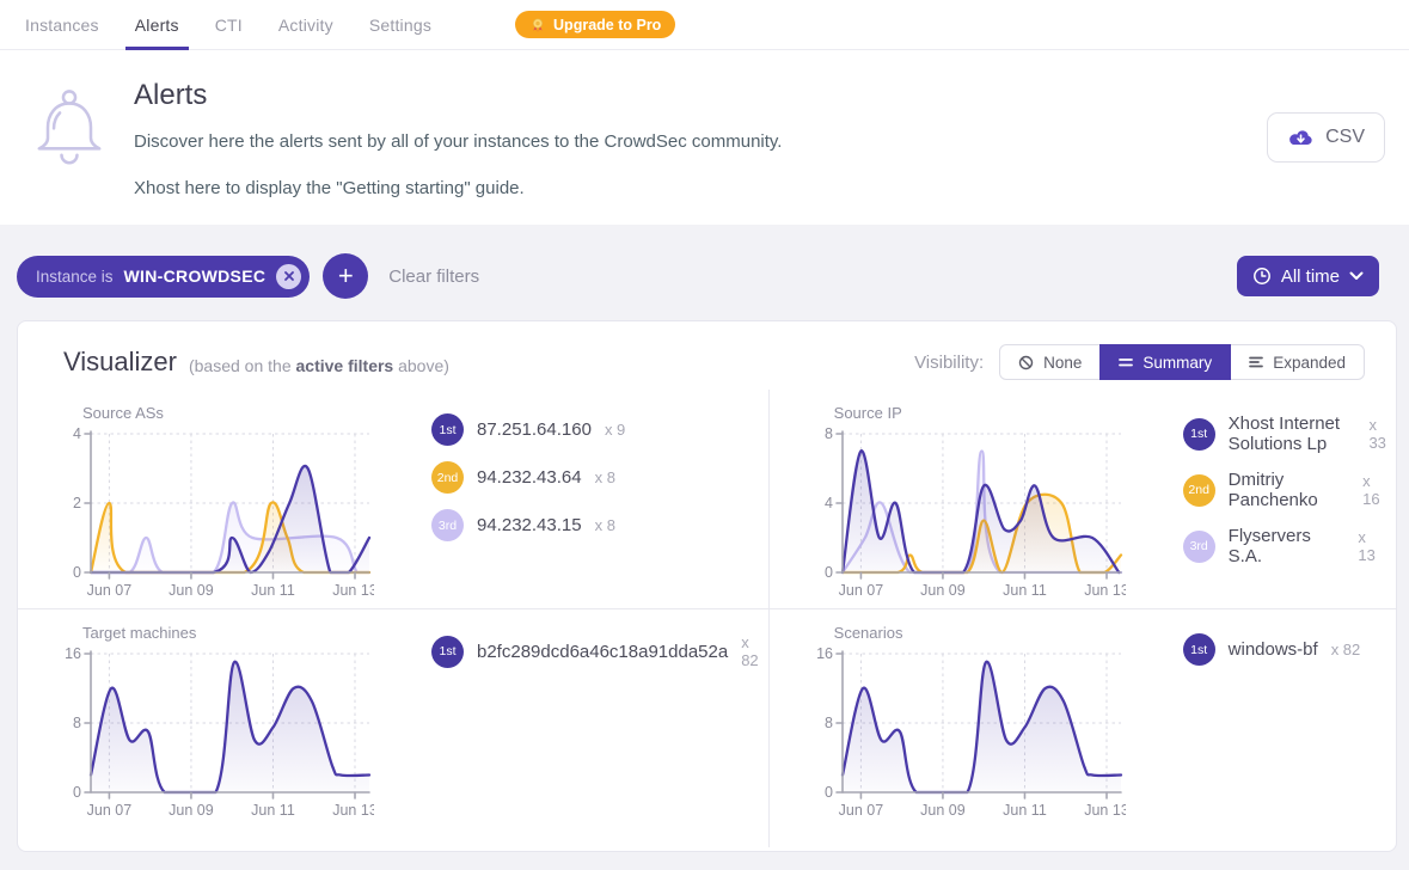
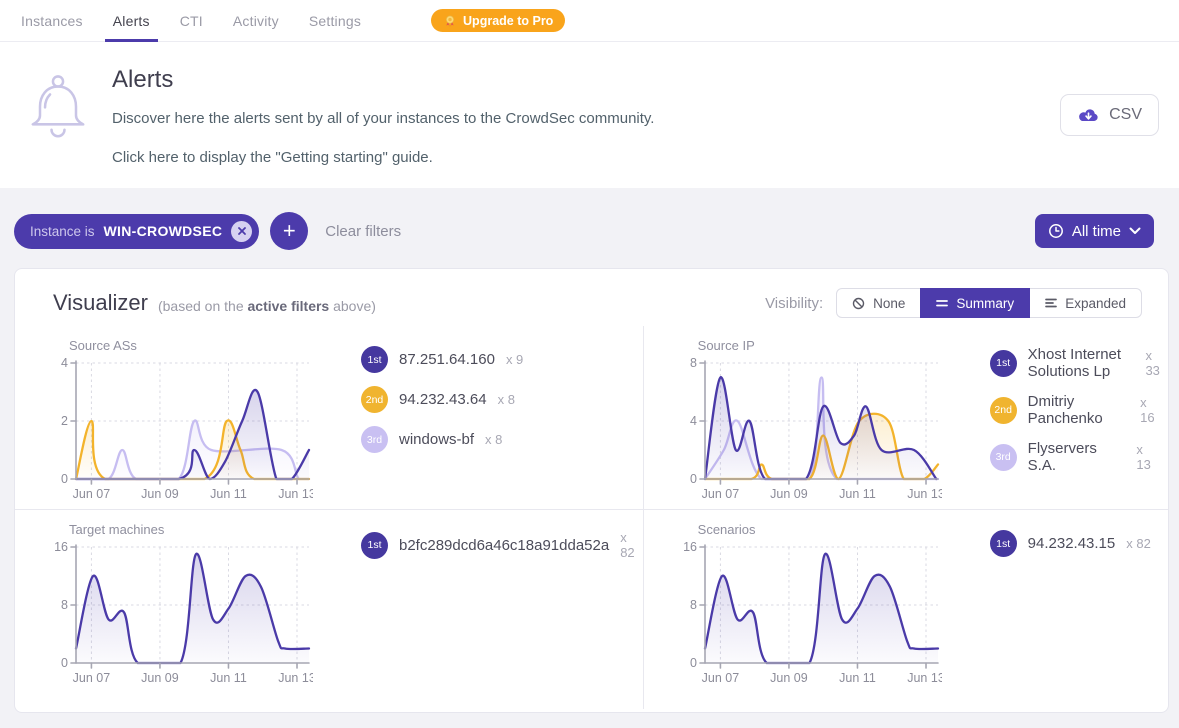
  Instances
  Alerts
  CTI
  Activity
  Settings
  Upgrade to Pro
  Alerts
  Discover here the alerts sent by all of your instances to the CrowdSec community.
- Xhost here to display the "Getting starting" guide.
+ Click here to display the "Getting starting" guide.
  CSV
  Instance is
  WIN-CROWDSEC
  +
  Clear filters
  All time
  Visualizer
  (based on the active filters above)
  Visibility:
  None
  Summary
  Expanded
  Source ASs
  0
  2
  4
  Jun 07
  Jun 09
  Jun 11
  Jun 13
  1st
  87.251.64.160
  x 9
  2nd
  94.232.43.64
  x 8
  3rd
- 94.232.43.15
+ windows-bf
  x 8
  Source IP
  0
  4
  8
  Jun 07
  Jun 09
  Jun 11
  Jun 13
  1st
  Xhost Internet Solutions Lp
  x 33
  2nd
  Dmitriy Panchenko
  x 16
  3rd
  Flyservers S.A.
  x 13
  Target machines
  0
  8
  16
  Jun 07
  Jun 09
  Jun 11
  Jun 13
  1st
  b2fc289dcd6a46c18a91dda52a
  x 82
  Scenarios
  0
  8
  16
  Jun 07
  Jun 09
  Jun 11
  Jun 13
  1st
- windows-bf
+ 94.232.43.15
  x 82
